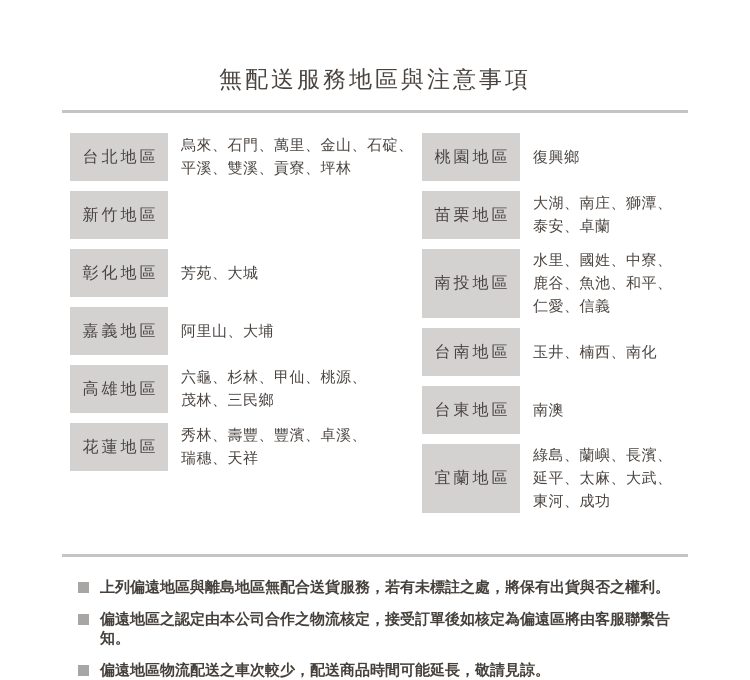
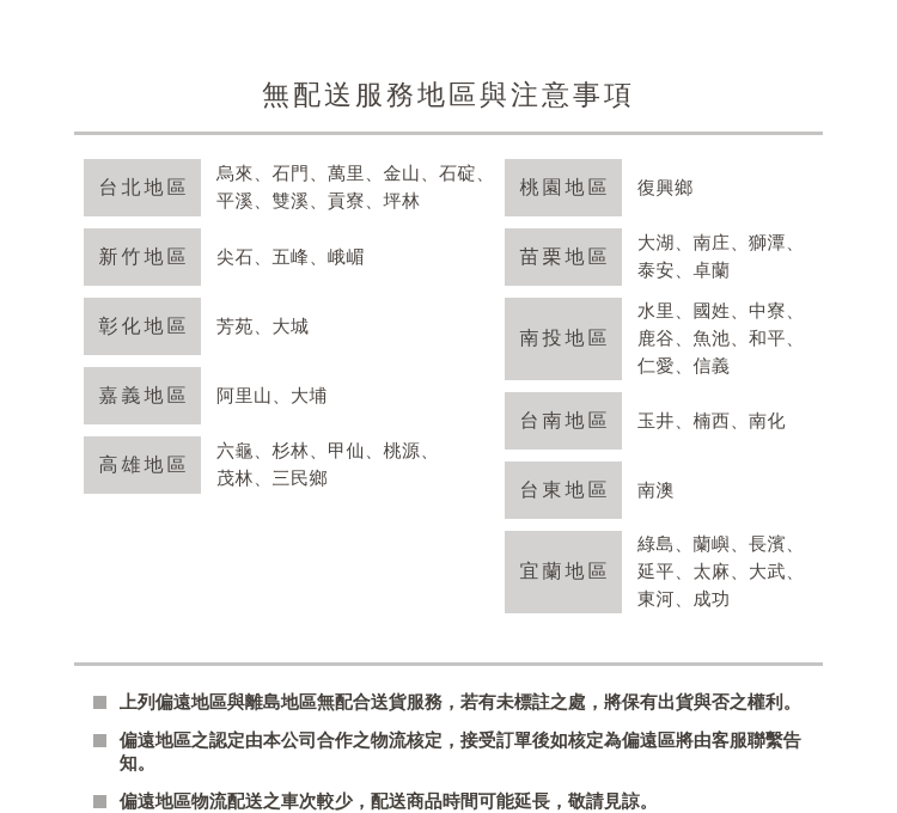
  無配送服務地區與注意事項
  台北地區
  烏來、石門、萬里、金山、石碇、
  平溪、雙溪、貢寮、坪林
  新竹地區
+ 尖石、五峰、峨嵋
  彰化地區
  芳苑、大城
  嘉義地區
  阿里山、大埔
  高雄地區
  六龜、杉林、甲仙、桃源、
  茂林、三民鄉
- 花蓮地區
- 秀林、壽豐、豐濱、卓溪、
- 瑞穗、天祥
  桃園地區
  復興鄉
  苗栗地區
  大湖、南庄、獅潭、
  泰安、卓蘭
  南投地區
  水里、國姓、中寮、
  鹿谷、魚池、和平、
  仁愛、信義
  台南地區
  玉井、楠西、南化
  台東地區
  南澳
  宜蘭地區
  綠島、蘭嶼、長濱、
  延平、太麻、大武、
  東河、成功
  上列偏遠地區與離島地區無配合送貨服務，若有未標註之處，將保有出貨與否之權利。
  偏遠地區之認定由本公司合作之物流核定，接受訂單後如核定為偏遠區將由客服聯繫告知。
  偏遠地區物流配送之車次較少，配送商品時間可能延長，敬請見諒。
